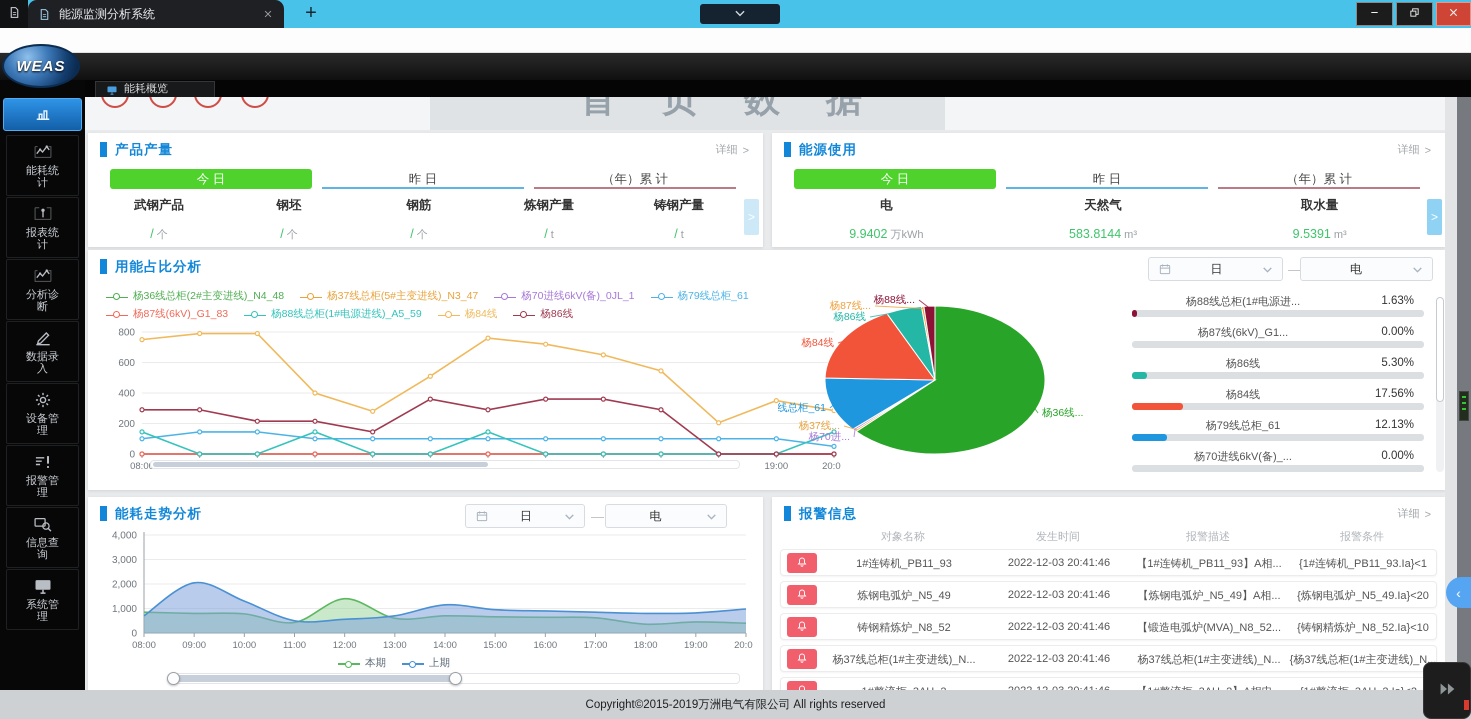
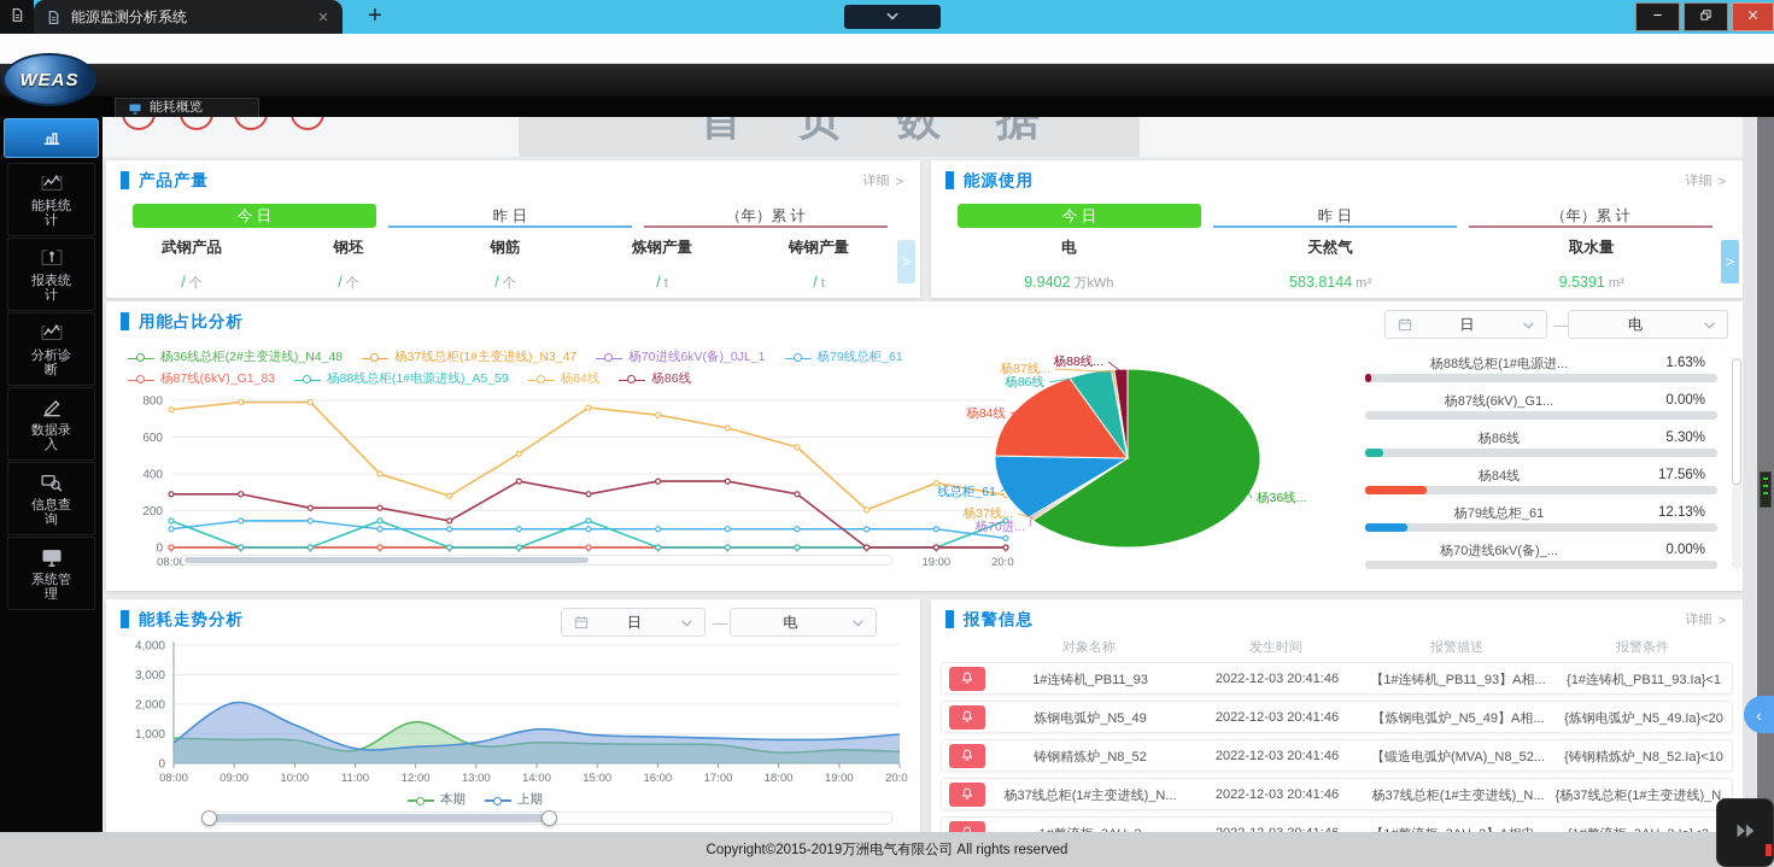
  能源监测分析系统
  +
  WEAS
  能耗概览
  能耗统计
  报表统计
  分析诊断
  数据录入
- 设备管理
- 报警管理
  信息查询
  系统管理
  首页数据
  产品产量
  详细
  >
  今 日
  昨 日
  （年）累 计
  武钢产品
  / 个
  钢坯
  / 个
  钢筋
  / 个
  炼钢产量
  / t
  铸钢产量
  / t
  >
  能源使用
  详细
  >
  今 日
  昨 日
  （年）累 计
  电
  9.9402 万kWh
  天然气
  583.8144 m³
  取水量
  9.5391 m³
  >
  用能占比分析
  日
  —
  电
  杨36线总柜(2#主变进线)_N4_48
- 杨37线总柜(5#主变进线)_N3_47
+ 杨37线总柜(1#主变进线)_N3_47
  杨70进线6kV(备)_0JL_1
  杨79线总柜_61
  杨87线(6kV)_G1_83
  杨88线总柜(1#电源进线)_A5_59
  杨84线
  杨86线
  0
  200
  400
  600
  800
  08:0
  19:00
  20:0
  杨36线...
  杨37线...
  杨70进...
  线总柜_61
  杨84线
  杨86线
  杨87线...
  杨88线...
  杨88线总柜(1#电源进...
  1.63%
  杨87线(6kV)_G1...
  0.00%
  杨86线
  5.30%
  杨84线
  17.56%
  杨79线总柜_61
  12.13%
  杨70进线6kV(备)_...
  0.00%
  能耗走势分析
  日
  —
  电
  0
  1,000
  2,000
  3,000
  4,000
  08:00
  09:00
  10:00
  11:00
  12:00
  13:00
  14:00
  15:00
  16:00
  17:00
  18:00
  19:00
  20:0
  本期
  上期
  报警信息
  详细
  >
  对象名称
  发生时间
  报警描述
  报警条件
  1#连铸机_PB11_93
  2022-12-03 20:41:46
  【1#连铸机_PB11_93】A相...
  {1#连铸机_PB11_93.Ia}<1
  炼钢电弧炉_N5_49
  2022-12-03 20:41:46
  【炼钢电弧炉_N5_49】A相...
  {炼钢电弧炉_N5_49.Ia}<20
  铸钢精炼炉_N8_52
  2022-12-03 20:41:46
  【锻造电弧炉(MVA)_N8_52...
  {铸钢精炼炉_N8_52.Ia}<10
  杨37线总柜(1#主变进线)_N...
  2022-12-03 20:41:46
  杨37线总柜(1#主变进线)_N...
  {杨37线总柜(1#主变进线)_N...
  Copyright©2015-2019万洲电气有限公司 All rights reserved
  ‹
